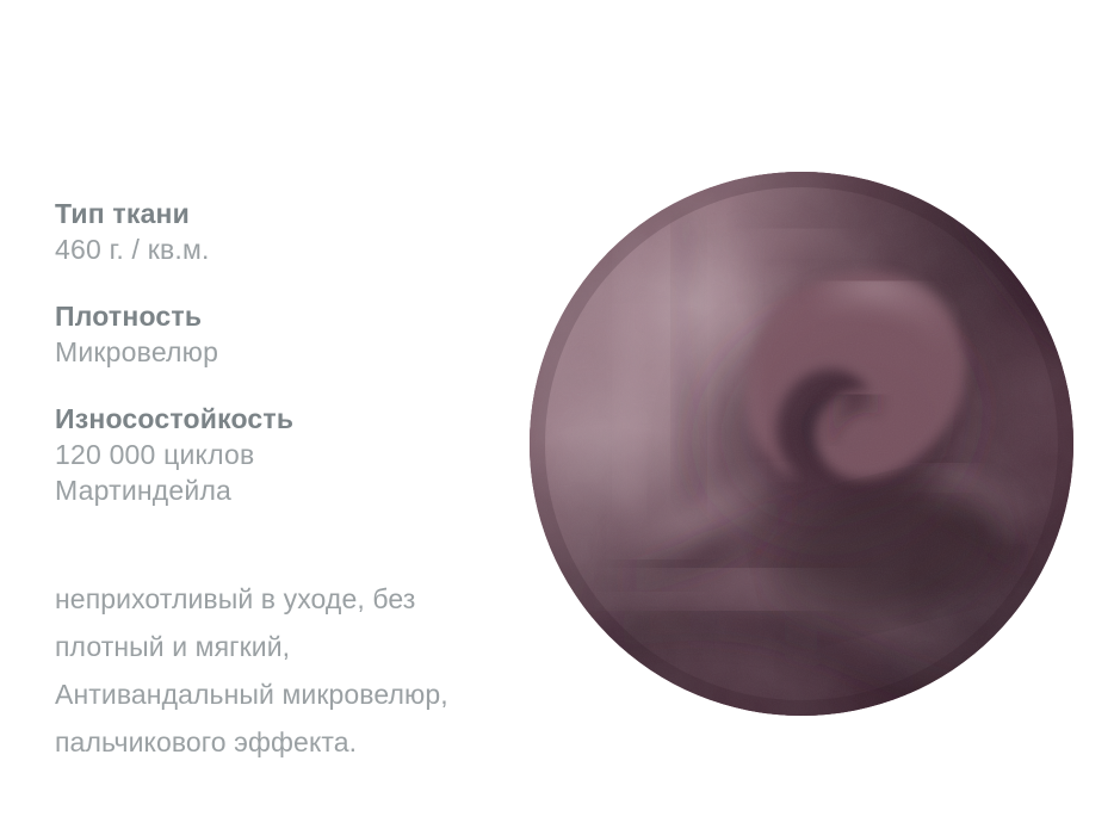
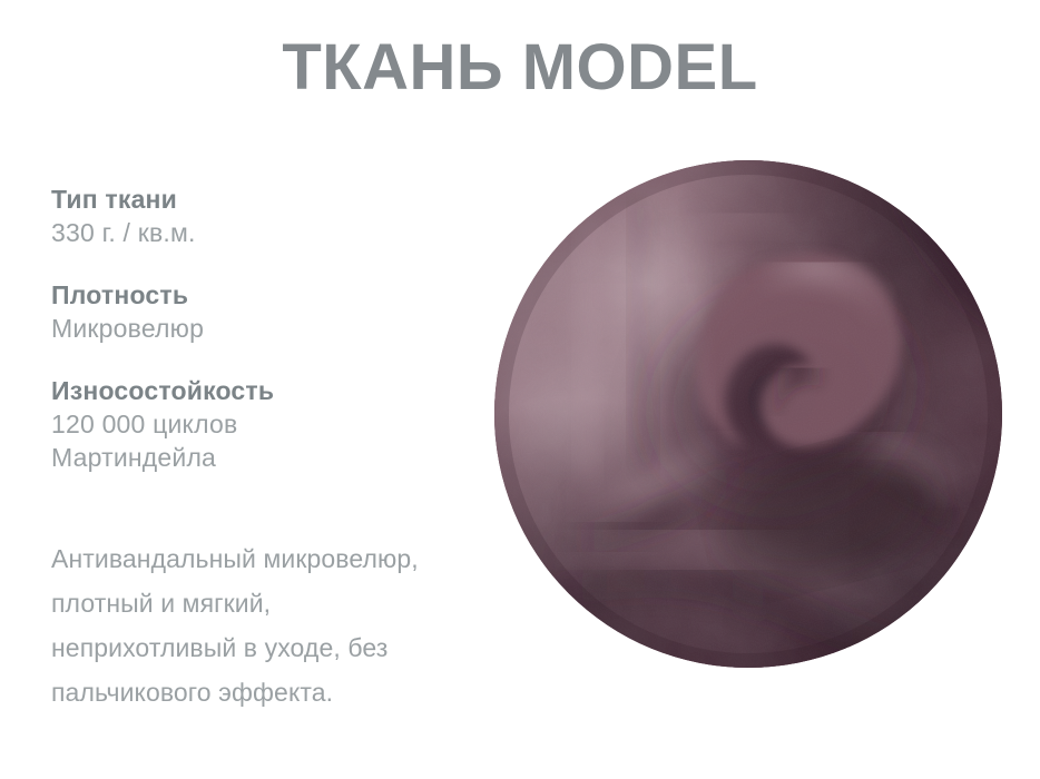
+ ТКАНЬ MODEL
  Тип ткани
- 460 г. / кв.м.
+ 330 г. / кв.м.
  Плотность
  Микровелюр
  Износостойкость
  120 000 циклов
  Мартиндейла
- неприхотливый в уходе, без
+ Антивандальный микровелюр,
  плотный и мягкий,
- Антивандальный микровелюр,
+ неприхотливый в уходе, без
  пальчикового эффекта.
